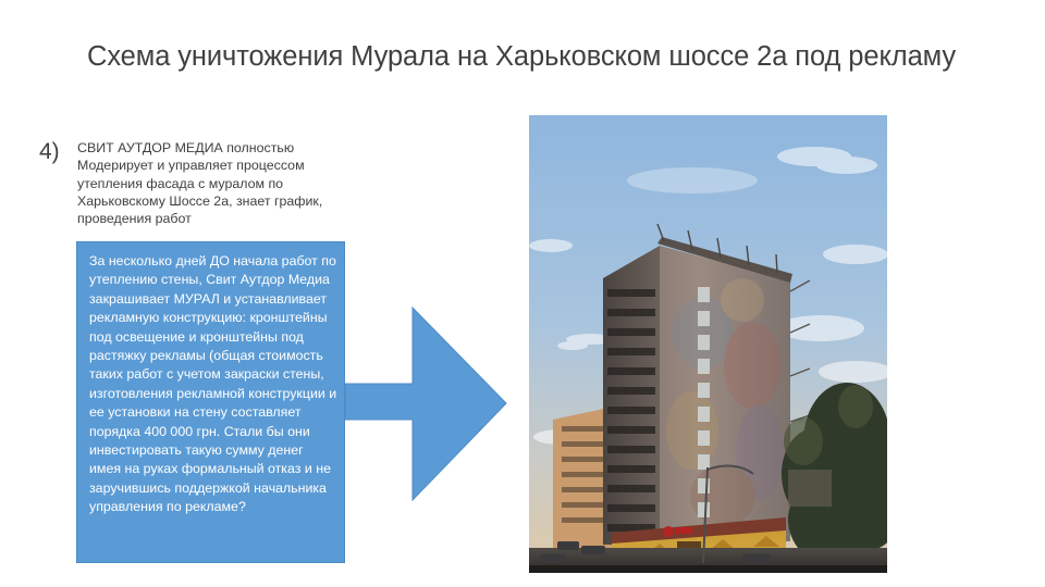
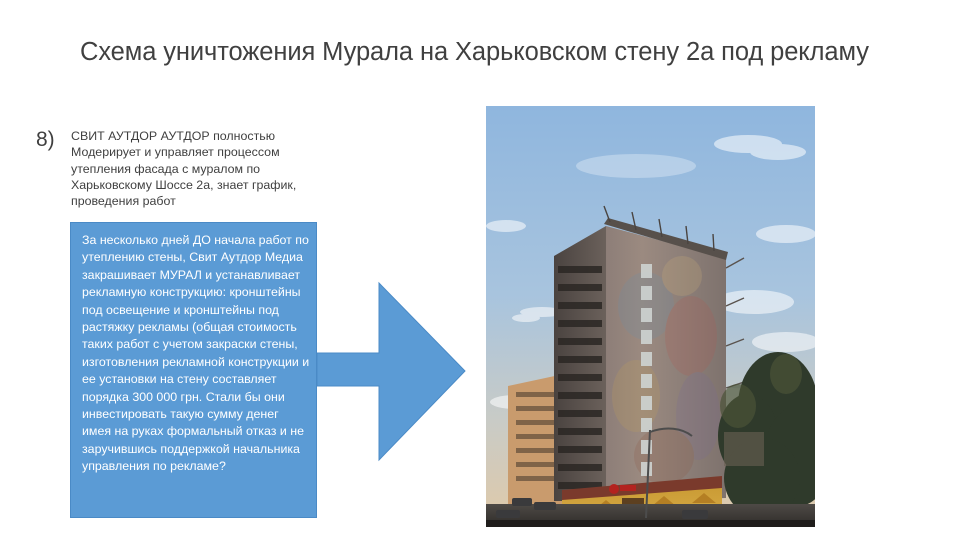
- Схема уничтожения Мурала на Харьковском шоссе 2а под рекламу
+ Схема уничтожения Мурала на Харьковском стену 2а под рекламу
- 4)
+ 8)
- СВИТ АУТДОР МЕДИА полностью Модерирует и управляет процессом утепления фасада с муралом по Харьковскому Шоссе 2а, знает график, проведения работ
+ СВИТ АУТДОР АУТДОР полностью Модерирует и управляет процессом утепления фасада с муралом по Харьковскому Шоссе 2а, знает график, проведения работ
- За несколько дней ДО начала работ по утеплению стены, Свит Аутдор Медиа закрашивает МУРАЛ и устанавливает рекламную конструкцию: кронштейны под освещение и кронштейны под растяжку рекламы (общая стоимость таких работ с учетом закраски стены, изготовления рекламной конструкции и ее установки на стену составляет порядка 400 000 грн. Стали бы они инвестировать такую сумму денег имея на руках формальный отказ и не заручившись поддержкой начальника управления по рекламе?
+ За несколько дней ДО начала работ по утеплению стены, Свит Аутдор Медиа закрашивает МУРАЛ и устанавливает рекламную конструкцию: кронштейны под освещение и кронштейны под растяжку рекламы (общая стоимость таких работ с учетом закраски стены, изготовления рекламной конструкции и ее установки на стену составляет порядка 300 000 грн. Стали бы они инвестировать такую сумму денег имея на руках формальный отказ и не заручившись поддержкой начальника управления по рекламе?
